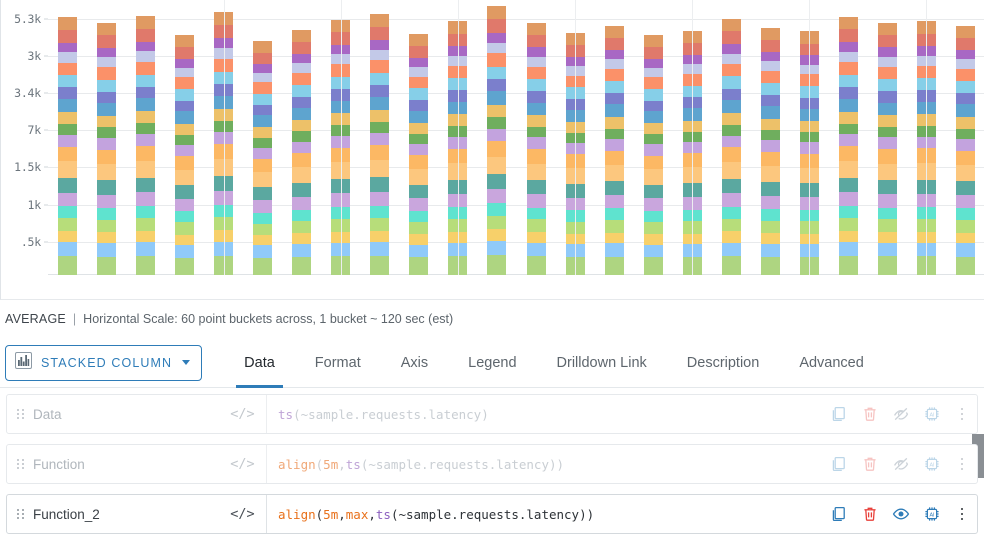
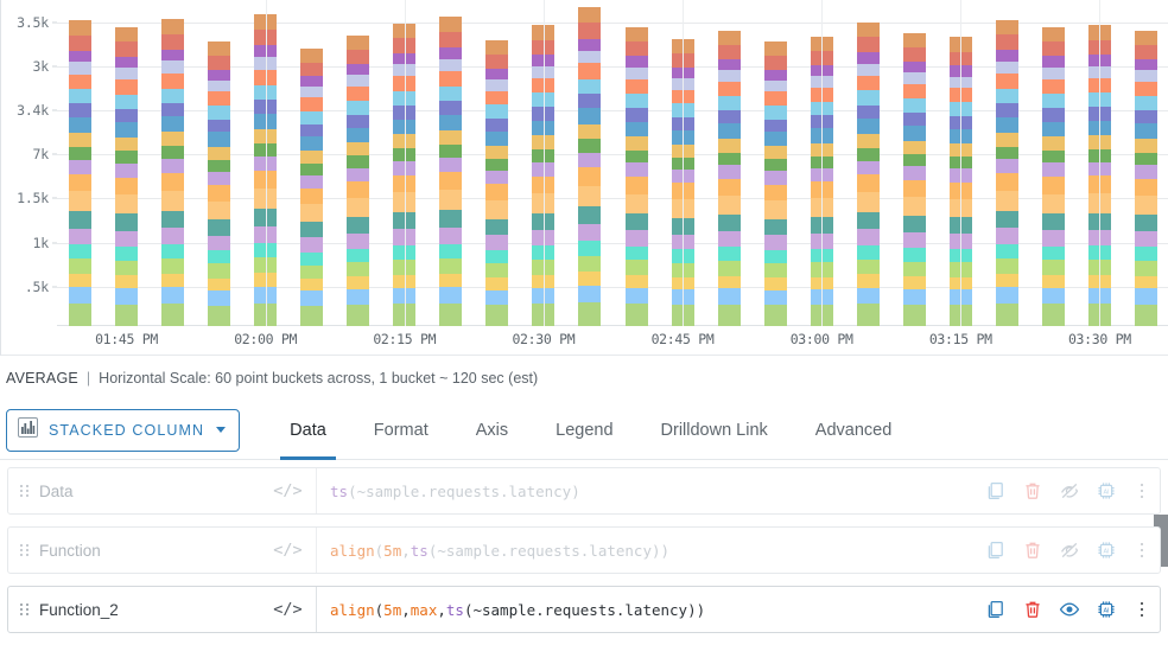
  .5k
  1k
  1.5k
  7k
  3.4k
  3k
- 5.3k
+ 3.5k
+ 01:45 PM
+ 02:00 PM
+ 02:15 PM
+ 02:30 PM
+ 02:45 PM
+ 03:00 PM
+ 03:15 PM
+ 03:30 PM
  AVERAGE
  |
  Horizontal Scale: 60 point buckets across, 1 bucket ~ 120 sec (est)
  STACKED COLUMN
  Data
  Format
  Axis
  Legend
  Drilldown Link
- Description
  Advanced
  Data
  </>
  ts
  (~sample.requests.latency)
  Function
  </>
  align
  (
  5m
  ,
  ts
  (~sample.requests.latency))
  Function_2
  </>
  align
  (
  5m
  ,
  max
  ,
  ts
  (~sample.requests.latency))
